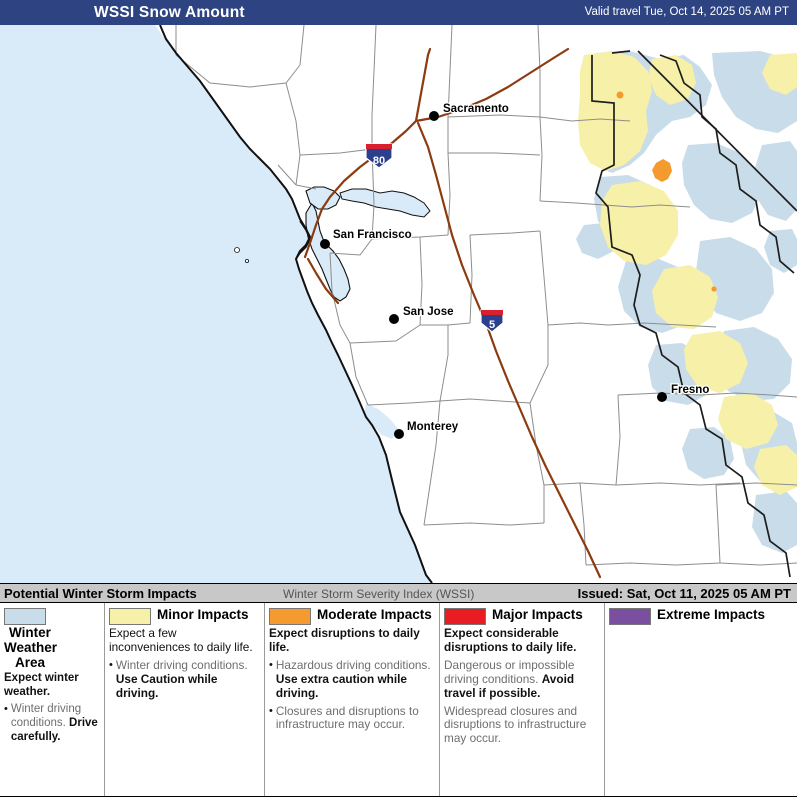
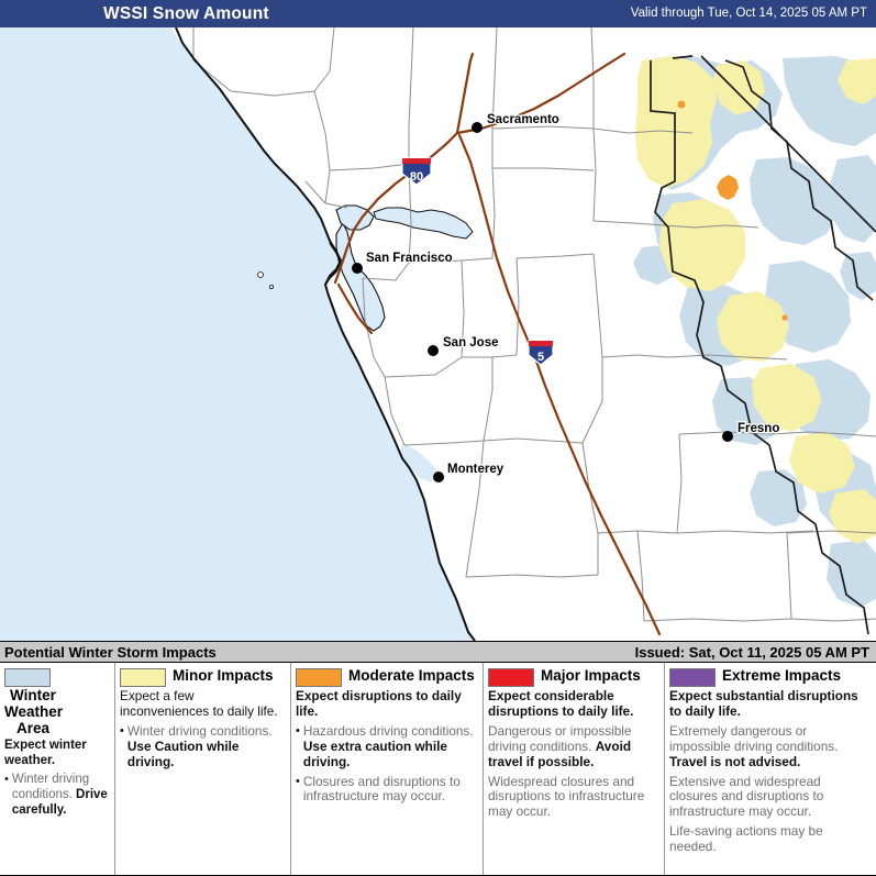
  WSSI Snow Amount
- Valid travel Tue, Oct 14, 2025 05 AM PT
+ Valid through Tue, Oct 14, 2025 05 AM PT
  80
  5
  Sacramento
  San Francisco
  San Jose
  Monterey
  Fresno
  Potential Winter Storm Impacts
- Winter Storm Severity Index (WSSI)
  Issued: Sat, Oct 11, 2025 05 AM PT
  Winter Weather Area
  Expect winter weather.
  •
  Winter driving conditions. Drive carefully.
  Minor Impacts
  Expect a few inconveniences to daily life.
  •
  Winter driving conditions. Use Caution while driving.
  Moderate Impacts
  Expect disruptions to daily life.
  •
  Hazardous driving conditions. Use extra caution while driving.
  •
  Closures and disruptions to infrastructure may occur.
  Major Impacts
  Expect considerable disruptions to daily life.
  Dangerous or impossible driving conditions. Avoid travel if possible.
  Widespread closures and disruptions to infrastructure may occur.
  Extreme Impacts
+ Expect substantial disruptions to daily life.
+ Extremely dangerous or impossible driving conditions. Travel is not advised.
+ Extensive and widespread closures and disruptions to infrastructure may occur.
+ Life-saving actions may be needed.
